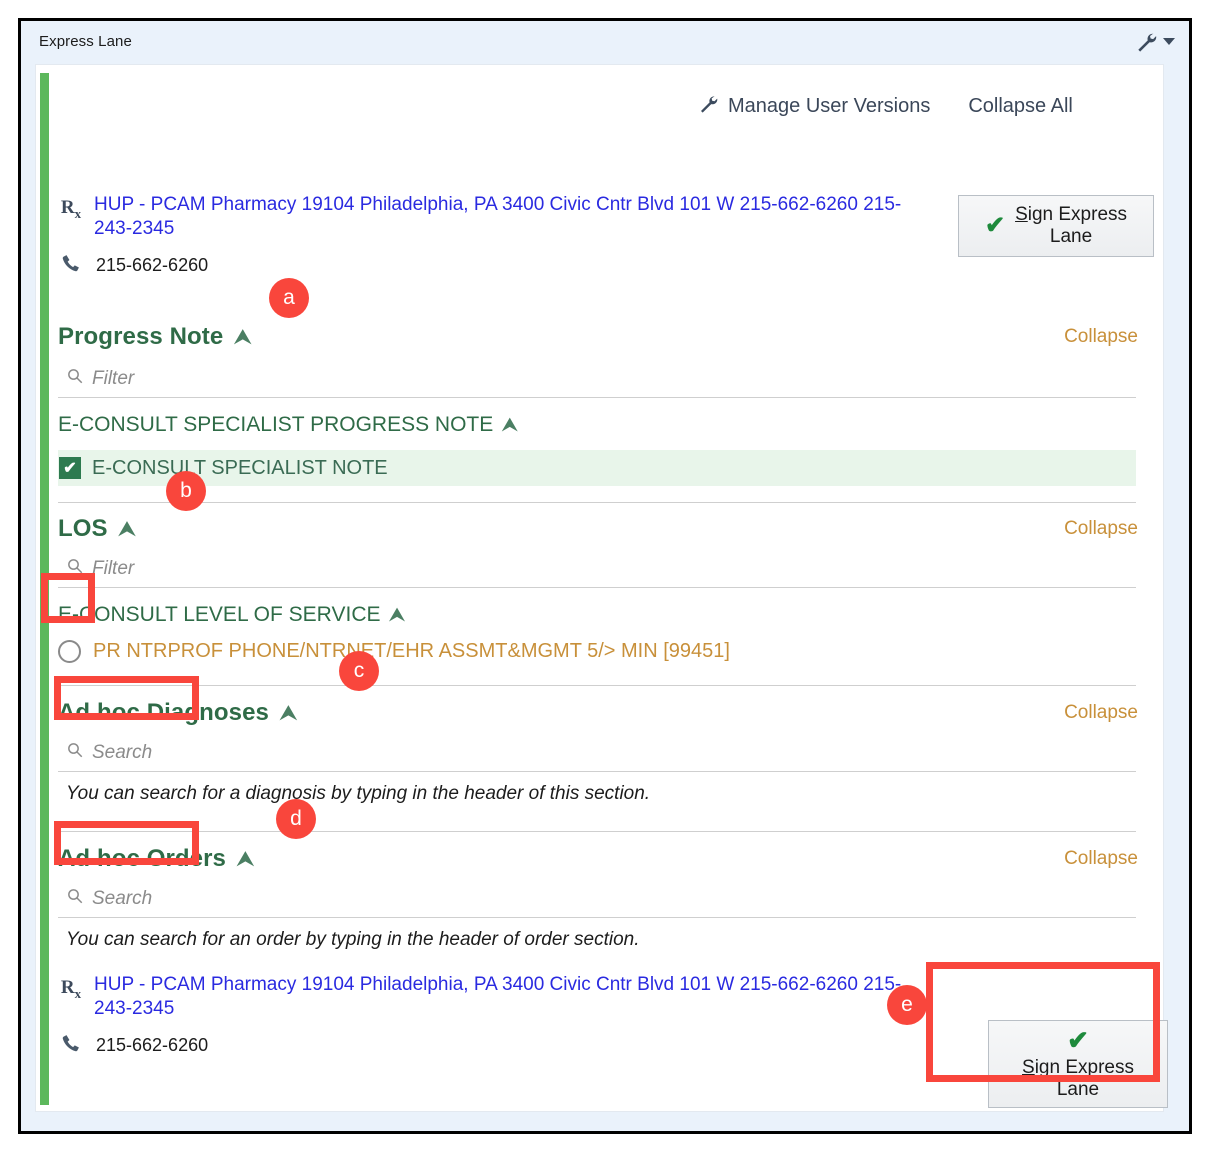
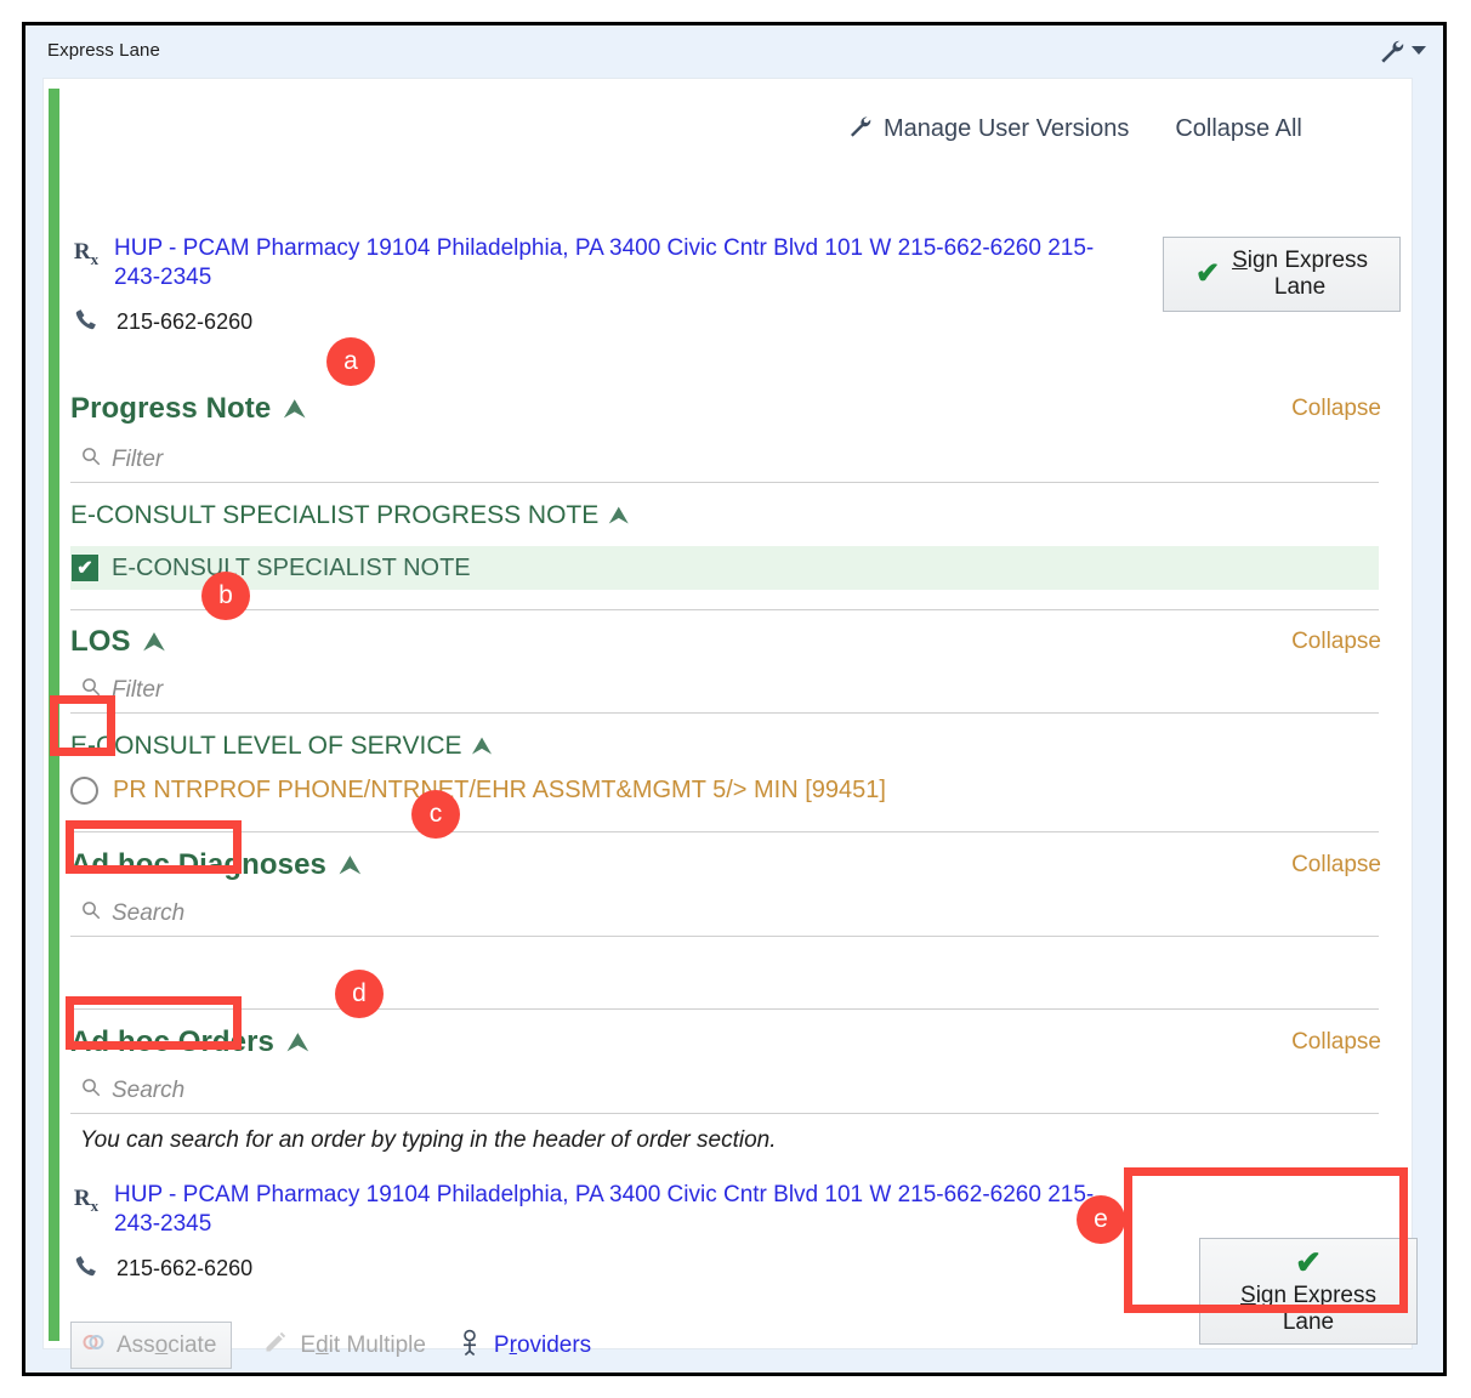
  Express Lane
  Manage User Versions
  Collapse All
  Rx
  HUP - PCAM Pharmacy 19104 Philadelphia, PA 3400 Civic Cntr Blvd 101 W 215-662-6260 215-243-2345
  215-662-6260
  ✔
  Sign Express
  Lane
  Progress Note
  ⮝
  Collapse
  Filter
  E-CONSULT SPECIALIST PROGRESS NOTE
  ⮝
  ✔
  E-CONSULT SPECIALIST NOTE
  LOS
  ⮝
  Collapse
  Filter
  E-CONSULT LEVEL OF SERVICE
  ⮝
  PR NTRPROF PHONE/NTRET/EHR ASSMT&MGMT 5/> MIN [99451]
  Ad hoc Diagnoses
  ⮝
  Collapse
  Search
- You can search for a diagnosis by typing in the header of this section.
  Ad hoc Orders
  ⮝
  Collapse
  Search
  You can search for an order by typing in the header of order section.
  Rx
  HUP - PCAM Pharmacy 19104 Philadelphia, PA 3400 Civic Cntr Blvd 101 W 215-662-6260 215-243-2345
  215-662-6260
  ✔
  Sign Express
  Lane
+ Associate
+ Edit Multiple
+ Providers
  a
  b
  c
  d
  e
